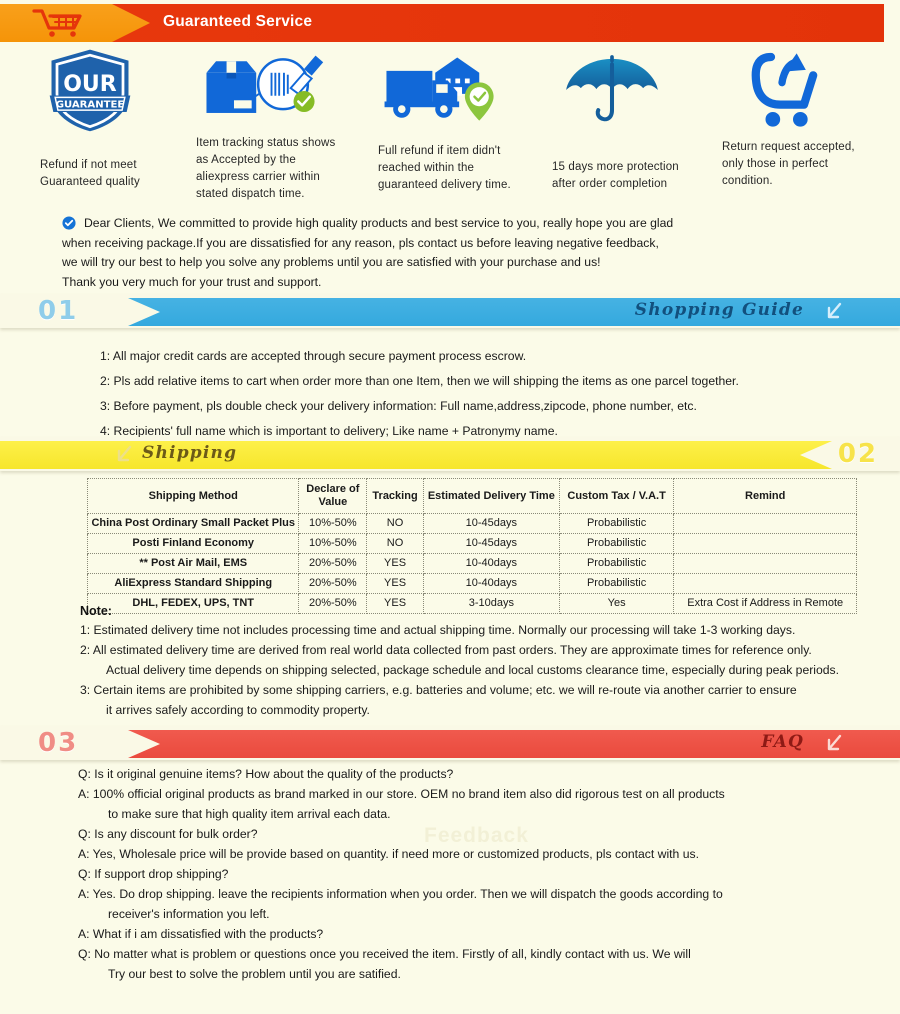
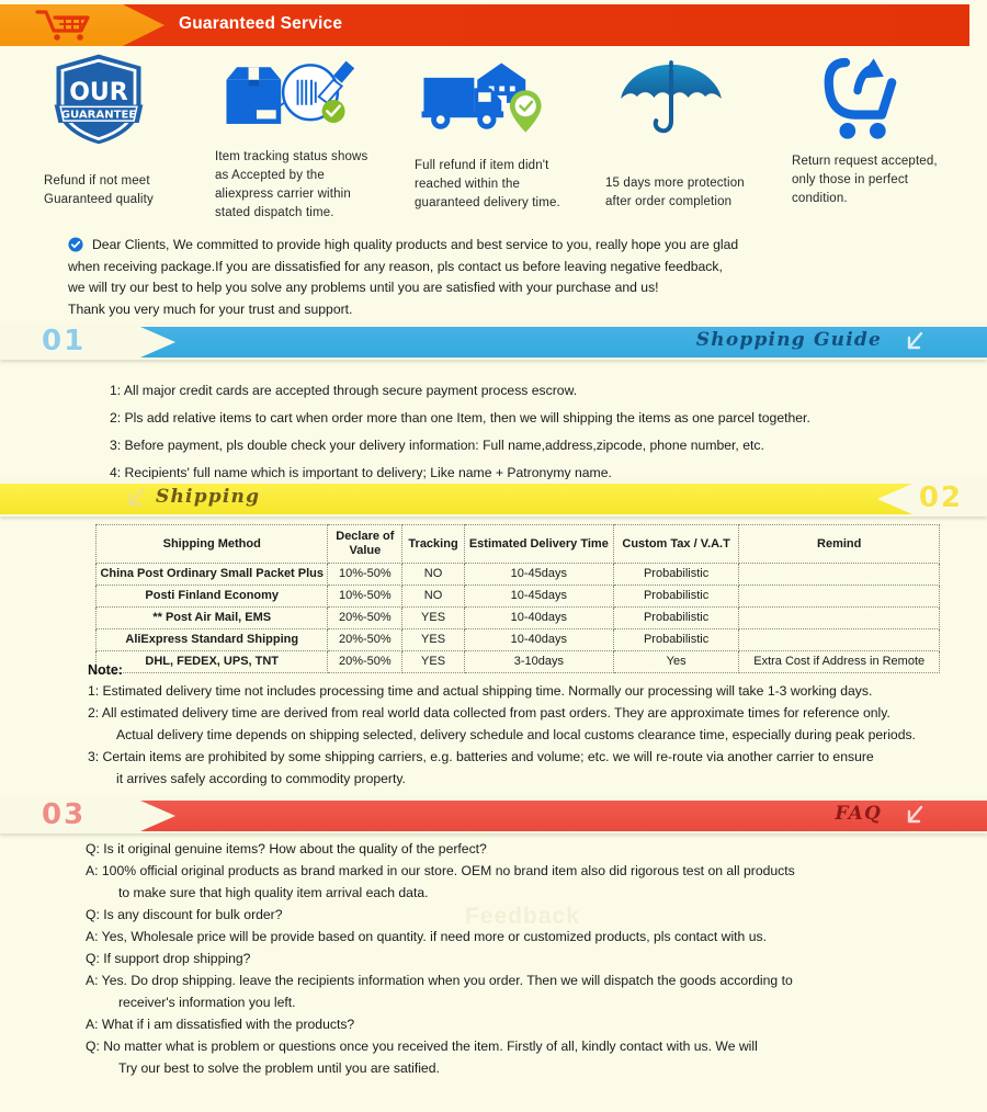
  Guaranteed Service
  OUR
  GUARANTEE
  Refund if not meet
  Guaranteed quality
  Item tracking status shows
  as Accepted by the
  aliexpress carrier within
  stated dispatch time.
  Full refund if item didn't
  reached within the
  guaranteed delivery time.
  15 days more protection
  after order completion
  Return request accepted,
  only those in perfect
  condition.
  Dear Clients, We committed to provide high quality products and best service to you, really hope you are glad
  when receiving package.If you are dissatisfied for any reason, pls contact us before leaving negative feedback,
  we will try our best to help you solve any problems until you are satisfied with your purchase and us!
  Thank you very much for your trust and support.
  01
  Shopping Guide
  1: All major credit cards are accepted through secure payment process escrow.
  2: Pls add relative items to cart when order more than one Item, then we will shipping the items as one parcel together.
  3: Before payment, pls double check your delivery information: Full name,address,zipcode, phone number, etc.
  4: Recipients' full name which is important to delivery; Like name + Patronymy name.
  02
  Shipping
  Shipping Method	Declare of Value	Tracking	Estimated Delivery Time	Custom Tax / V.A.T	Remind
  China Post Ordinary Small Packet Plus	10%-50%	NO	10-45days	Probabilistic
  Posti Finland Economy	10%-50%	NO	10-45days	Probabilistic
  ** Post Air Mail, EMS	20%-50%	YES	10-40days	Probabilistic
  AliExpress Standard Shipping	20%-50%	YES	10-40days	Probabilistic
  DHL, FEDEX, UPS, TNT	20%-50%	YES	3-10days	Yes	Extra Cost if Address in Remote
  Note:
  1: Estimated delivery time not includes processing time and actual shipping time. Normally our processing will take 1-3 working days.
  2: All estimated delivery time are derived from real world data collected from past orders. They are approximate times for reference only.
- Actual delivery time depends on shipping selected, package schedule and local customs clearance time, especially during peak periods.
+ Actual delivery time depends on shipping selected, delivery schedule and local customs clearance time, especially during peak periods.
  3: Certain items are prohibited by some shipping carriers, e.g. batteries and volume; etc. we will re-route via another carrier to ensure
  it arrives safely according to commodity property.
  03
  FAQ
- Q: Is it original genuine items? How about the quality of the products?
+ Q: Is it original genuine items? How about the quality of the perfect?
  A: 100% official original products as brand marked in our store. OEM no brand item also did rigorous test on all products
  to make sure that high quality item arrival each data.
  Q: Is any discount for bulk order?
  A: Yes, Wholesale price will be provide based on quantity. if need more or customized products, pls contact with us.
  Q: If support drop shipping?
  A: Yes. Do drop shipping. leave the recipients information when you order. Then we will dispatch the goods according to
  receiver's information you left.
  A: What if i am dissatisfied with the products?
  Q: No matter what is problem or questions once you received the item. Firstly of all, kindly contact with us. We will
  Try our best to solve the problem until you are satified.
